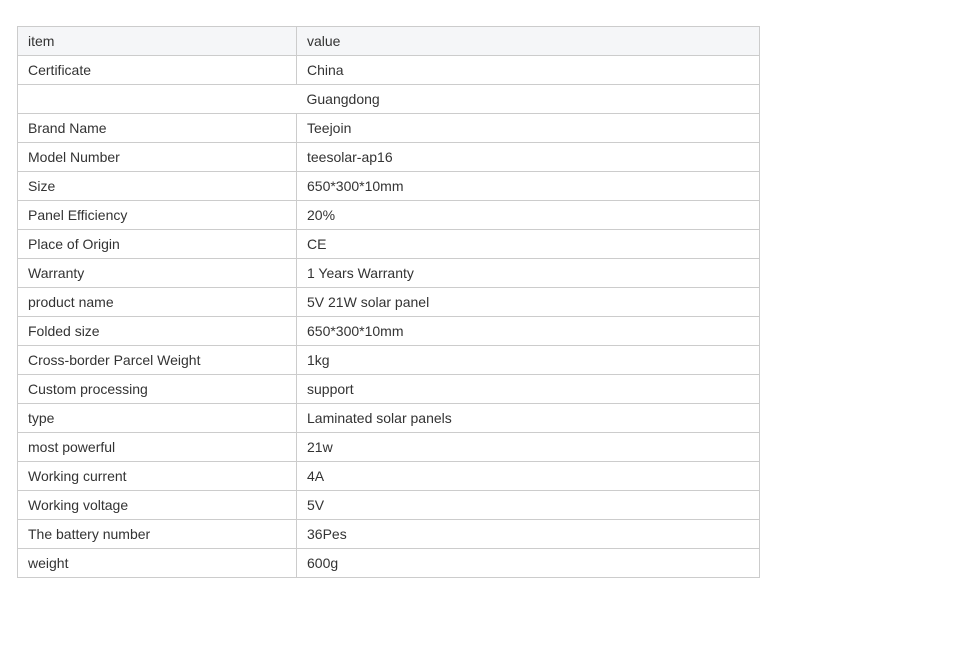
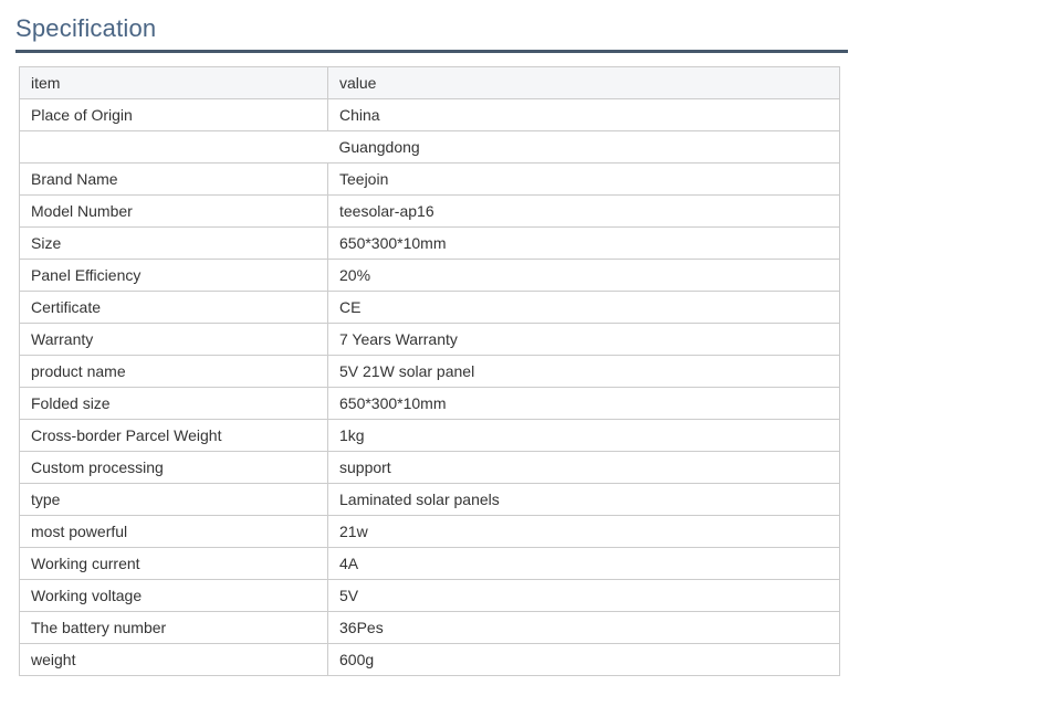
+ Specification
  item	value
- Certificate	China
+ Place of Origin	China
  	Guangdong
  Brand Name	Teejoin
  Model Number	teesolar-ap16
  Size	650*300*10mm
  Panel Efficiency	20%
- Place of Origin	CE
+ Certificate	CE
- Warranty	1 Years Warranty
+ Warranty	7 Years Warranty
  product name	5V 21W solar panel
  Folded size	650*300*10mm
  Cross-border Parcel Weight	1kg
  Custom processing	support
  type	Laminated solar panels
  most powerful	21w
  Working current	4A
  Working voltage	5V
  The battery number	36Pes
  weight	600g
